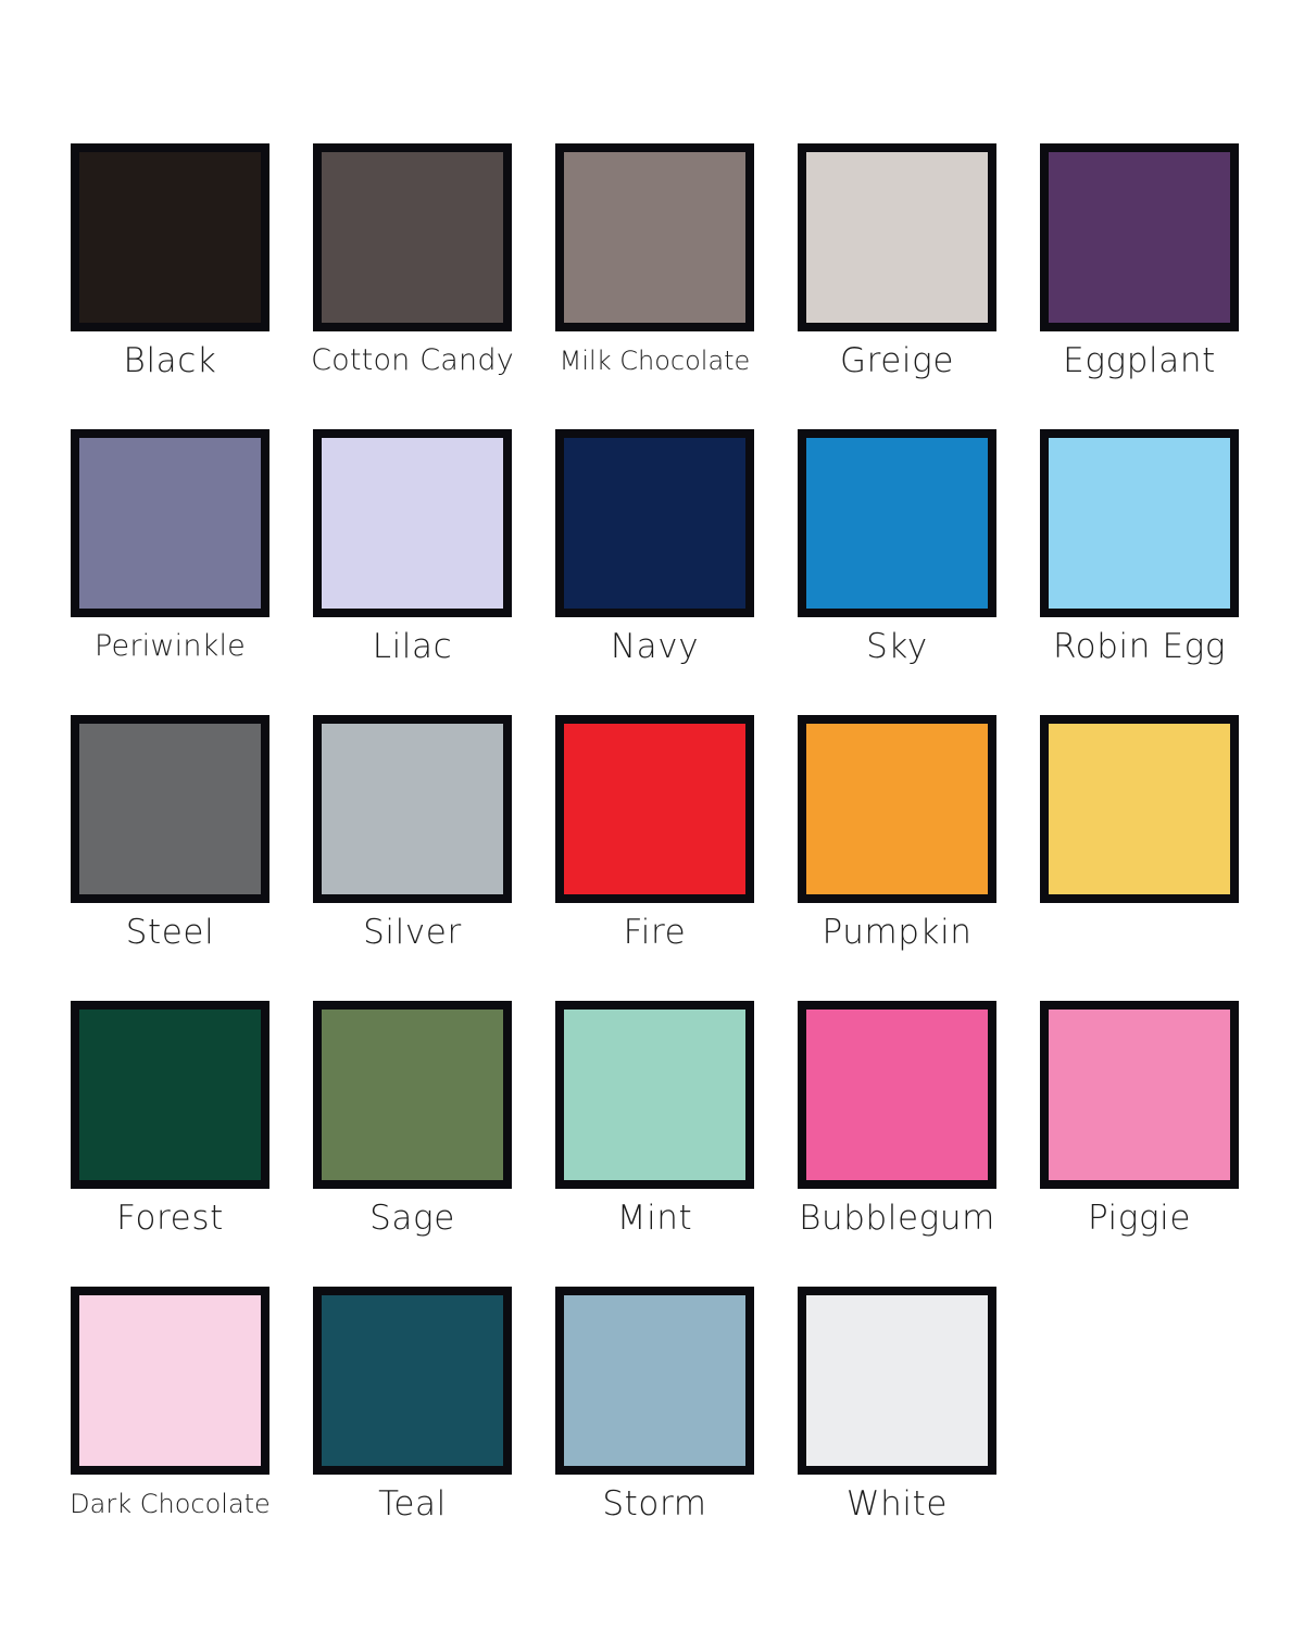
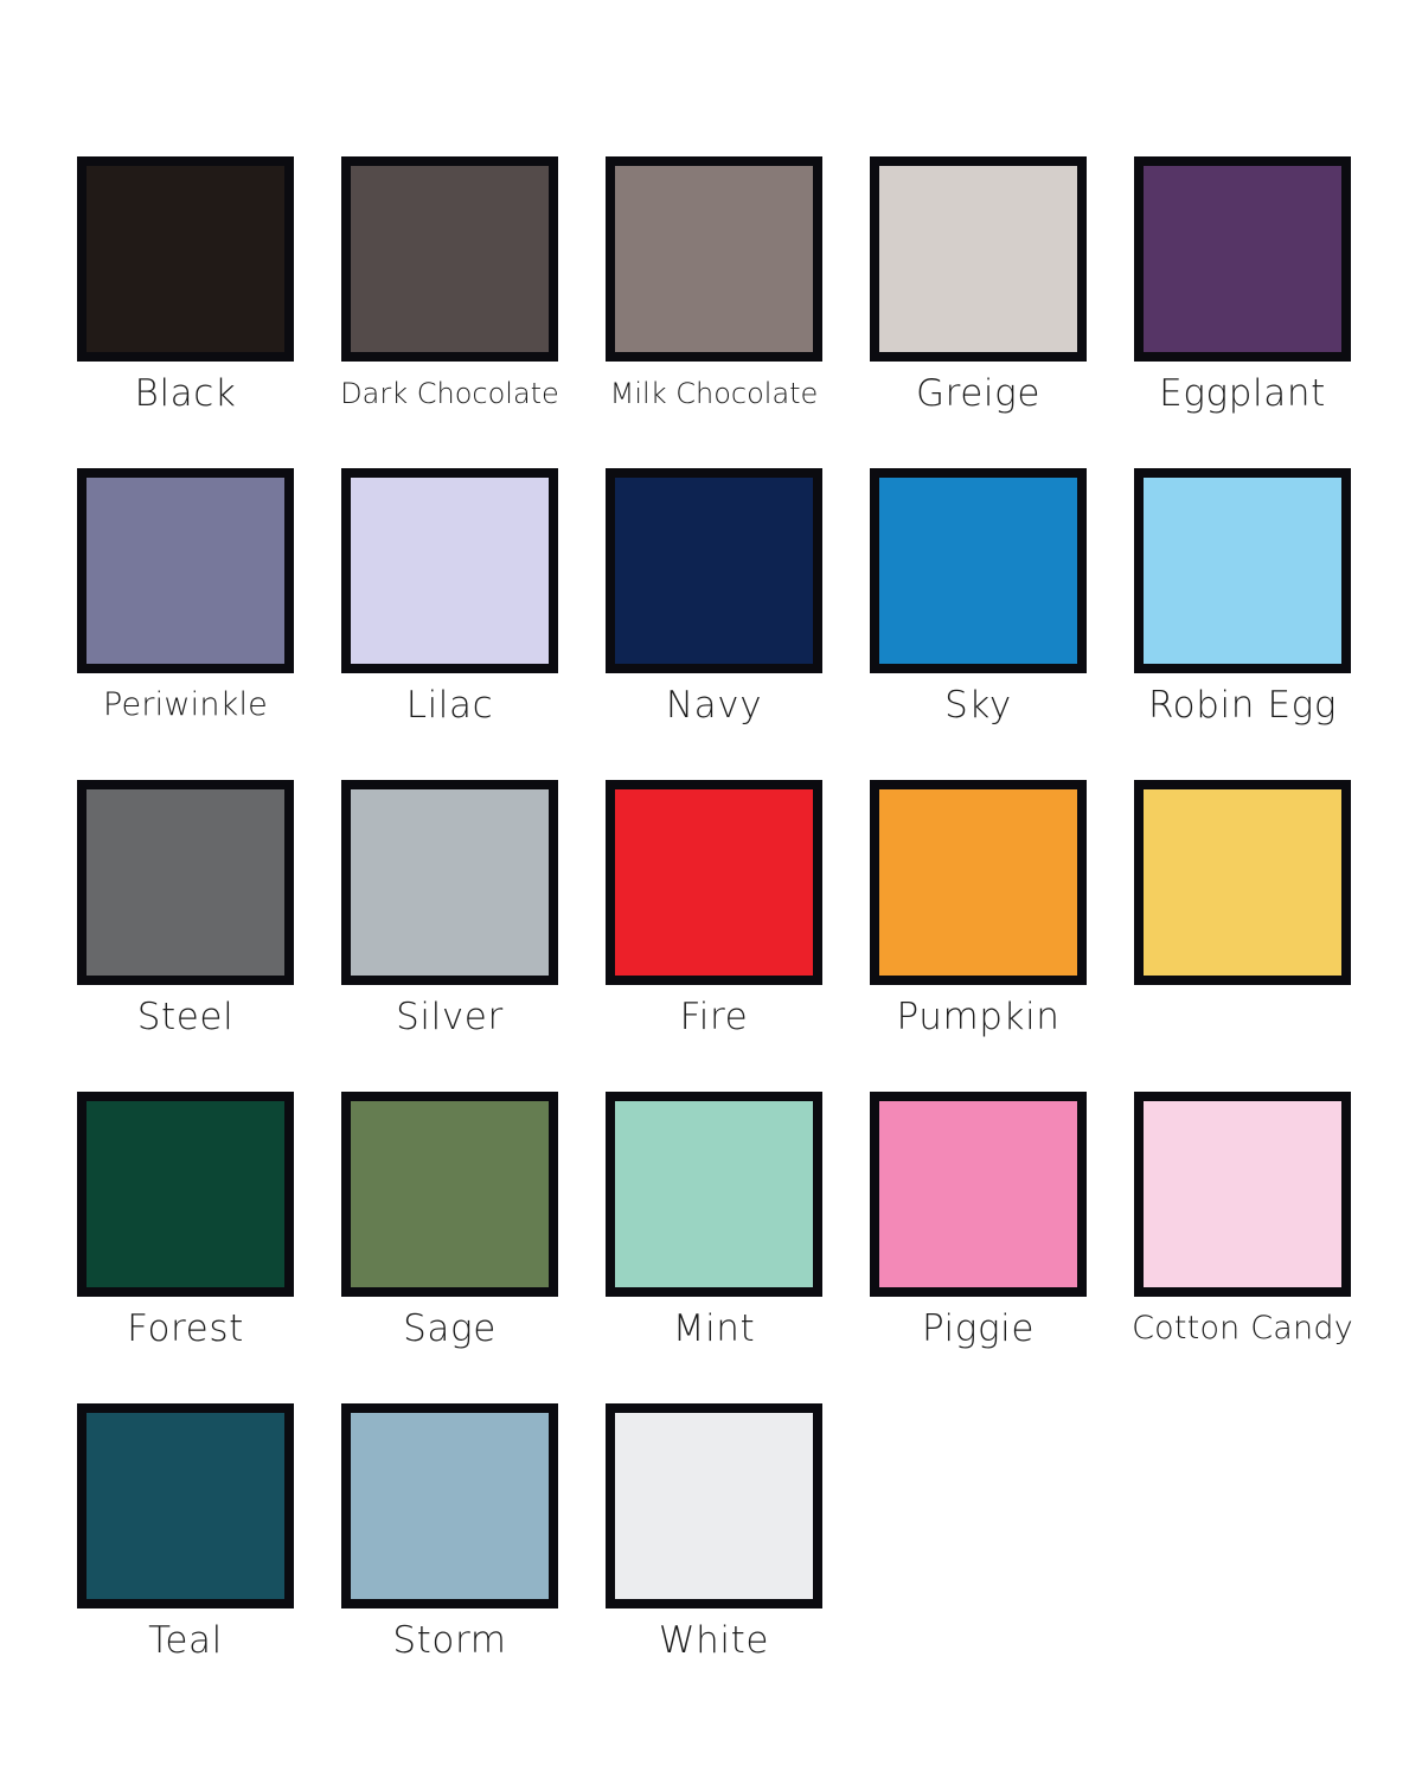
  Black
- Cotton Candy
+ Dark Chocolate
  Milk Chocolate
  Greige
  Eggplant
  Periwinkle
  Lilac
  Navy
  Sky
  Robin Egg
  Steel
  Silver
  Fire
  Pumpkin
  Forest
  Sage
  Mint
- Bubblegum
  Piggie
- Dark Chocolate
+ Cotton Candy
  Teal
  Storm
  White
